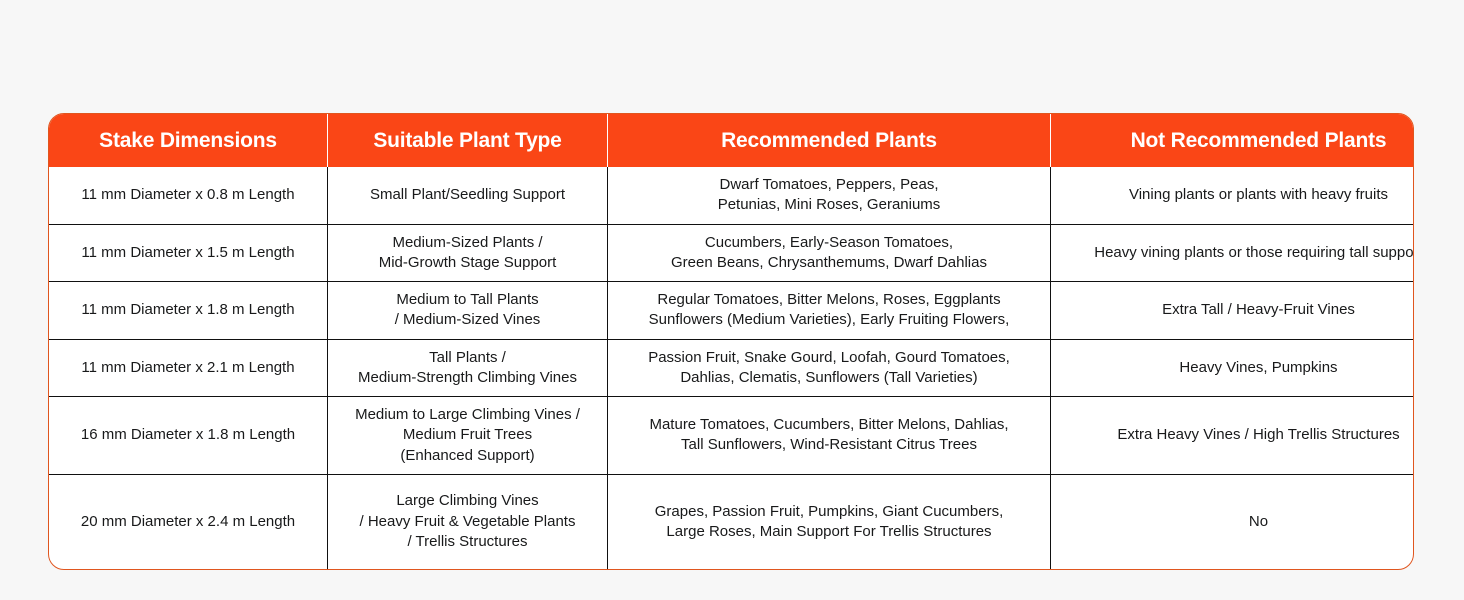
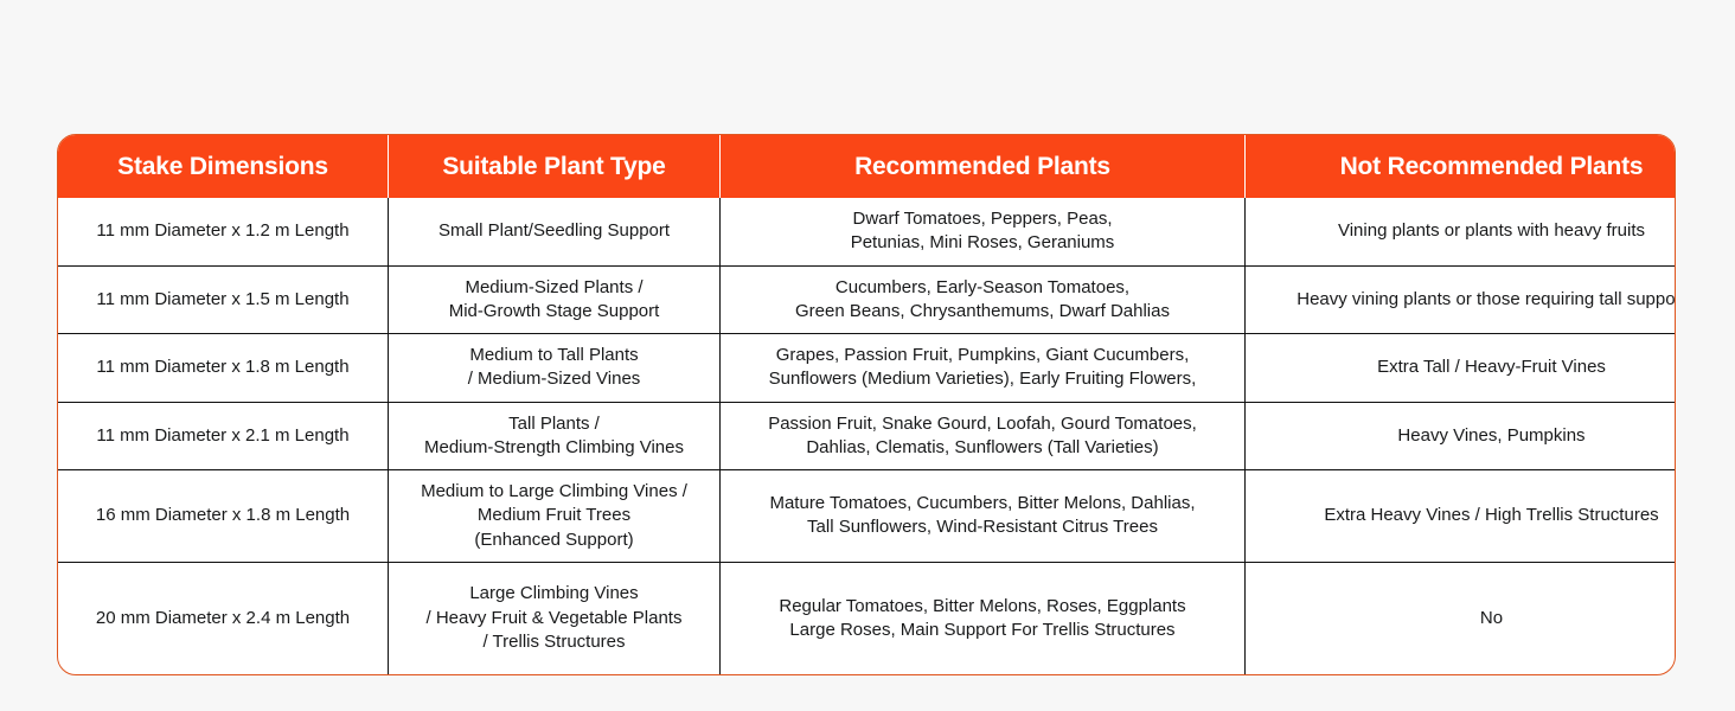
  Stake Dimensions	Suitable Plant Type	Recommended Plants	Not Recommended Plants
- 11 mm Diameter x 0.8 m Length	Small Plant/Seedling Support	Dwarf Tomatoes, Peppers, Peas, Petunias, Mini Roses, Geraniums	Vining plants or plants with heavy fruits
+ 11 mm Diameter x 1.2 m Length	Small Plant/Seedling Support	Dwarf Tomatoes, Peppers, Peas, Petunias, Mini Roses, Geraniums	Vining plants or plants with heavy fruits
  11 mm Diameter x 1.5 m Length	Medium-Sized Plants / Mid-Growth Stage Support	Cucumbers, Early-Season Tomatoes, Green Beans, Chrysanthemums, Dwarf Dahlias	Heavy vining plants or those requiring tall suppo
- 11 mm Diameter x 1.8 m Length	Medium to Tall Plants / Medium-Sized Vines	Regular Tomatoes, Bitter Melons, Roses, Eggplants Sunflowers (Medium Varieties), Early Fruiting Flowers,	Extra Tall / Heavy-Fruit Vines
+ 11 mm Diameter x 1.8 m Length	Medium to Tall Plants / Medium-Sized Vines	Grapes, Passion Fruit, Pumpkins, Giant Cucumbers, Sunflowers (Medium Varieties), Early Fruiting Flowers,	Extra Tall / Heavy-Fruit Vines
  11 mm Diameter x 2.1 m Length	Tall Plants / Medium-Strength Climbing Vines	Passion Fruit, Snake Gourd, Loofah, Gourd Tomatoes, Dahlias, Clematis, Sunflowers (Tall Varieties)	Heavy Vines, Pumpkins
  16 mm Diameter x 1.8 m Length	Medium to Large Climbing Vines / Medium Fruit Trees (Enhanced Support)	Mature Tomatoes, Cucumbers, Bitter Melons, Dahlias, Tall Sunflowers, Wind-Resistant Citrus Trees	Extra Heavy Vines / High Trellis Structures
- 20 mm Diameter x 2.4 m Length	Large Climbing Vines / Heavy Fruit & Vegetable Plants / Trellis Structures	Grapes, Passion Fruit, Pumpkins, Giant Cucumbers, Large Roses, Main Support For Trellis Structures	No
+ 20 mm Diameter x 2.4 m Length	Large Climbing Vines / Heavy Fruit & Vegetable Plants / Trellis Structures	Regular Tomatoes, Bitter Melons, Roses, Eggplants Large Roses, Main Support For Trellis Structures	No
